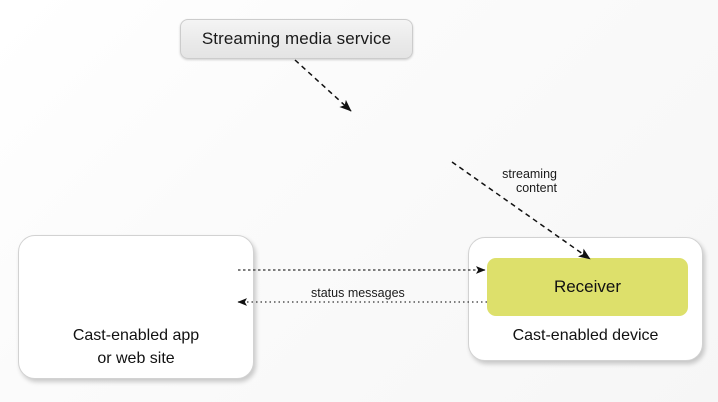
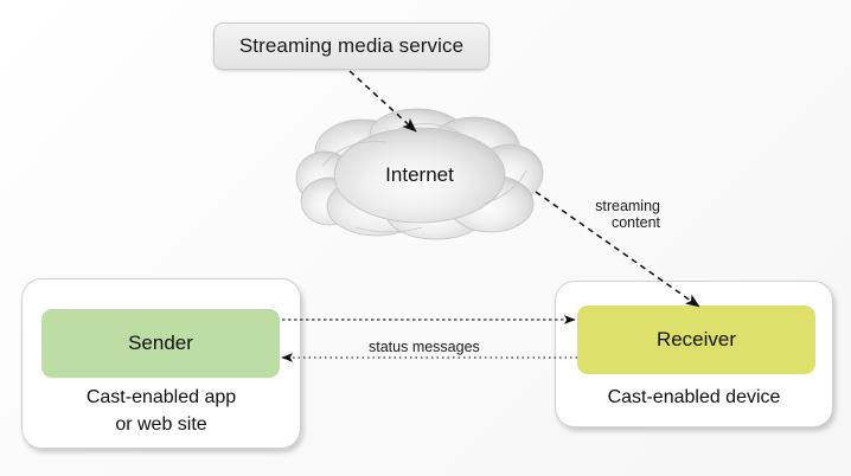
  Streaming media service
+ Internet
+ Sender
  Cast-enabled app
  or web site
  Receiver
  Cast-enabled device
  streaming
  content
  status messages
